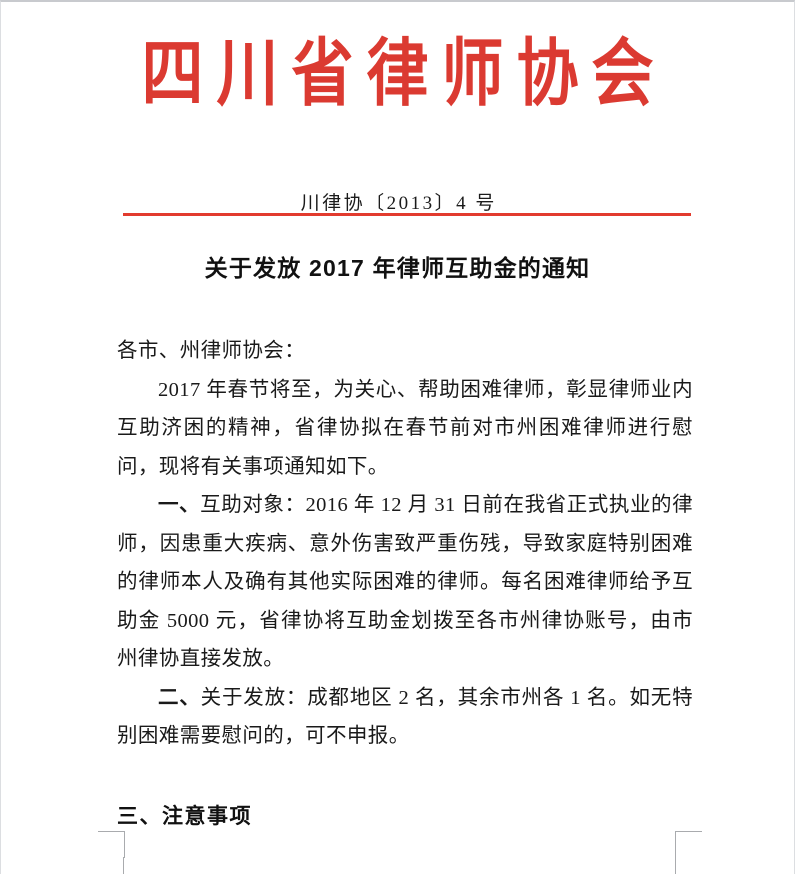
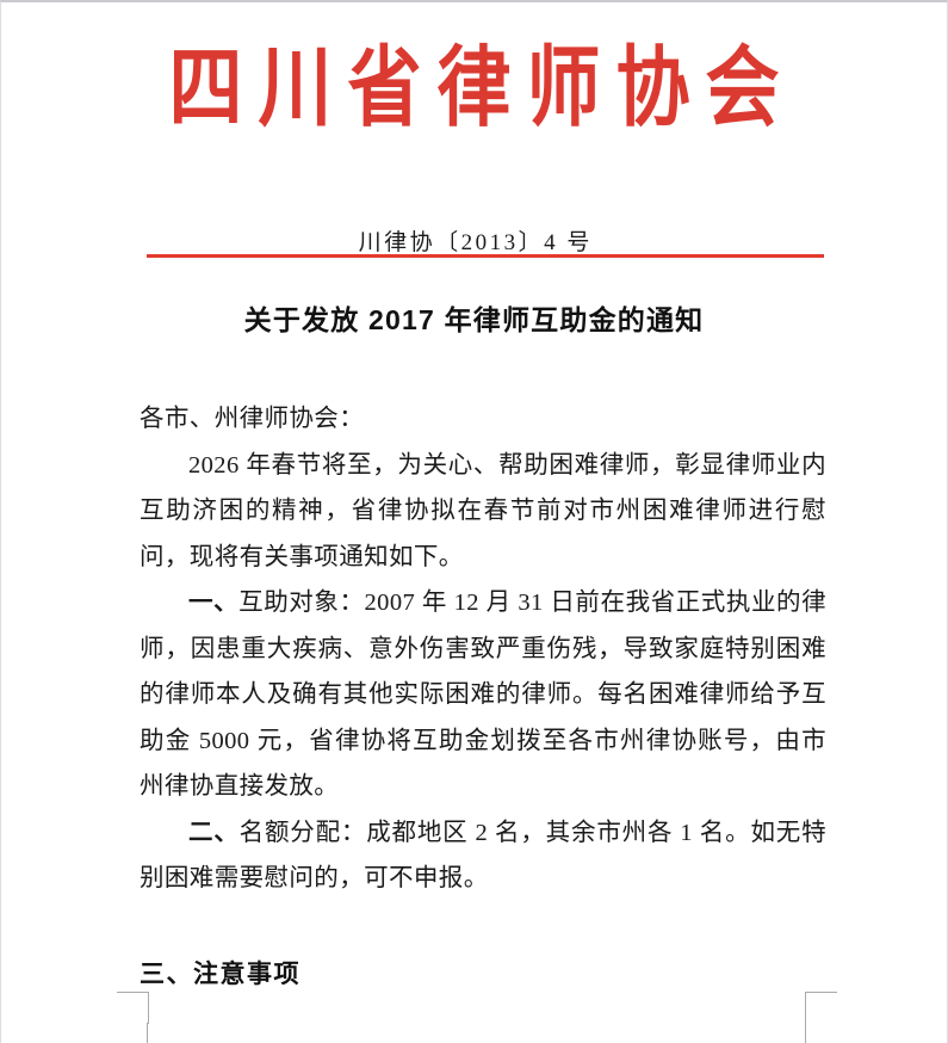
  四川省律师协会
  川律协〔2013〕4 号
  关于发放 2017 年律师互助金的通知
  各市、州律师协会：
- 2017 年春节将至，为关心、帮助困难律师，彰显律师业内互助济困的精神，省律协拟在春节前对市州困难律师进行慰问，现将有关事项通知如下。
+ 2026 年春节将至，为关心、帮助困难律师，彰显律师业内互助济困的精神，省律协拟在春节前对市州困难律师进行慰问，现将有关事项通知如下。
- 一、互助对象：2016 年 12 月 31 日前在我省正式执业的律师，因患重大疾病、意外伤害致严重伤残，导致家庭特别困难的律师本人及确有其他实际困难的律师。每名困难律师给予互助金 5000 元，省律协将互助金划拨至各市州律协账号，由市州律协直接发放。
+ 一、互助对象：2007 年 12 月 31 日前在我省正式执业的律师，因患重大疾病、意外伤害致严重伤残，导致家庭特别困难的律师本人及确有其他实际困难的律师。每名困难律师给予互助金 5000 元，省律协将互助金划拨至各市州律协账号，由市州律协直接发放。
- 二、关于发放：成都地区 2 名，其余市州各 1 名。如无特别困难需要慰问的，可不申报。
+ 二、名额分配：成都地区 2 名，其余市州各 1 名。如无特别困难需要慰问的，可不申报。
  三、注意事项
